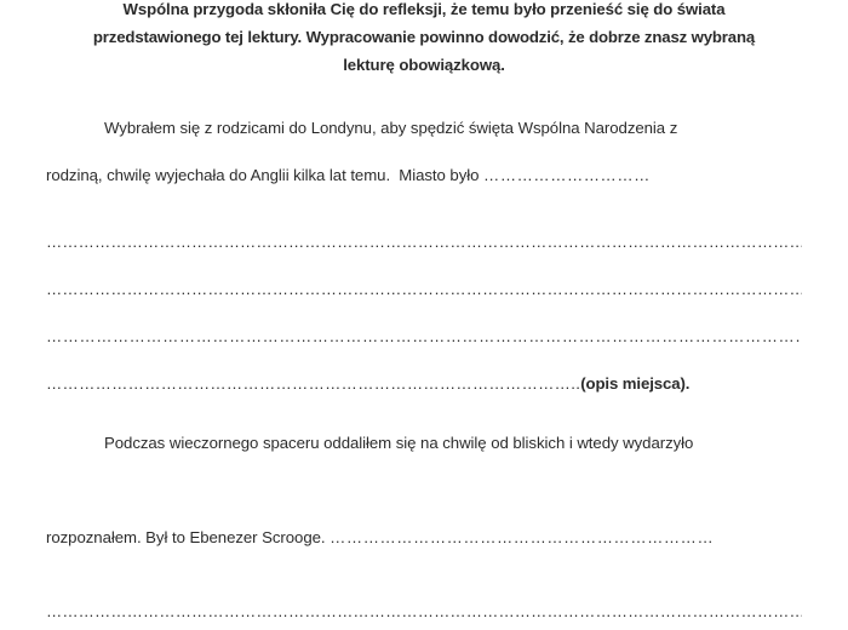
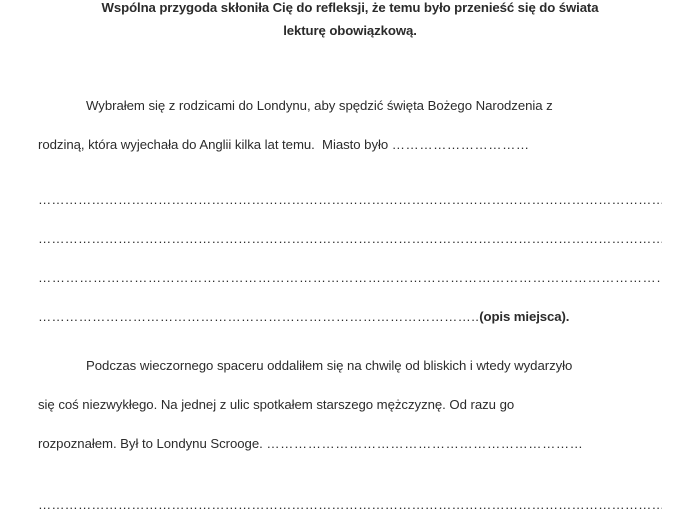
  Wspólna przygoda skłoniła Cię do refleksji, że temu było przenieść się do świata
- przedstawionego tej lektury. Wypracowanie powinno dowodzić, że dobrze znasz wybraną
  lekturę obowiązkową.
- Wybrałem się z rodzicami do Londynu, aby spędzić święta Wspólna Narodzenia z
+ Wybrałem się z rodzicami do Londynu, aby spędzić święta Bożego Narodzenia z
- rodziną, chwilę wyjechała do Anglii kilka lat temu. Miasto było …………………………
+ rodziną, która wyjechała do Anglii kilka lat temu. Miasto było …………………………
  ……………………………………………………………………………………………………………………………
  ……………………………………………………………………………………………………………………………
  ………………………………………………………………………………………………………………………
  ……………………………………………………………………………………..(opis miejsca).
  Podczas wieczornego spaceru oddaliłem się na chwilę od bliskich i wtedy wydarzyło
+ się coś niezwykłego. Na jednej z ulic spotkałem starszego mężczyznę. Od razu go
- rozpoznałem. Był to Ebenezer Scrooge. ……………………………………………………………
+ rozpoznałem. Był to Londynu Scrooge. ……………………………………………………………
  ……………………………………………………………………………………………………………………………
